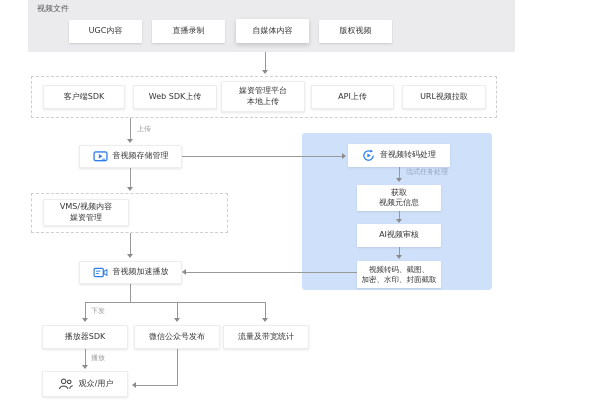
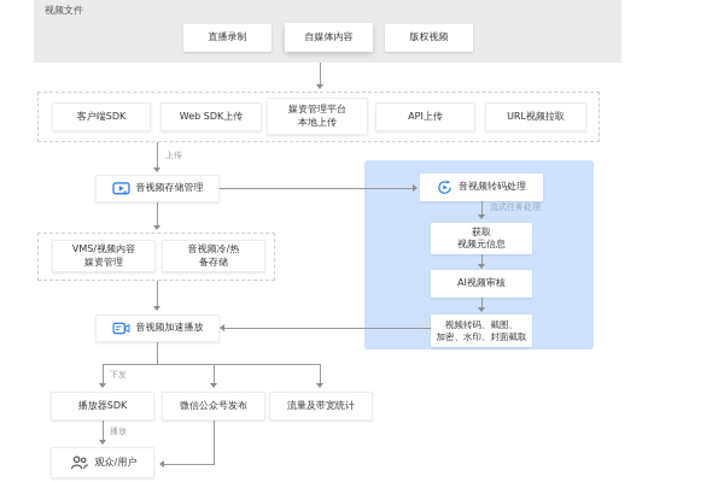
  视频文件
- UGC内容
  直播录制
  自媒体内容
  版权视频
  客户端SDK
  Web SDK上传
  媒资管理平台
  本地上传
  API上传
  URL视频拉取
  上传
  音视频存储管理
  VMS/视频内容
  媒资管理
+ 音视频冷/热
+ 备存储
  音视频转码处理
  流式任务处理
  获取
  视频元信息
  AI视频审核
  视频转码、截图、
  加密、水印、封面截取
  音视频加速播放
  下发
  播放器SDK
  微信公众号发布
  流量及带宽统计
  播放
  观众/用户
